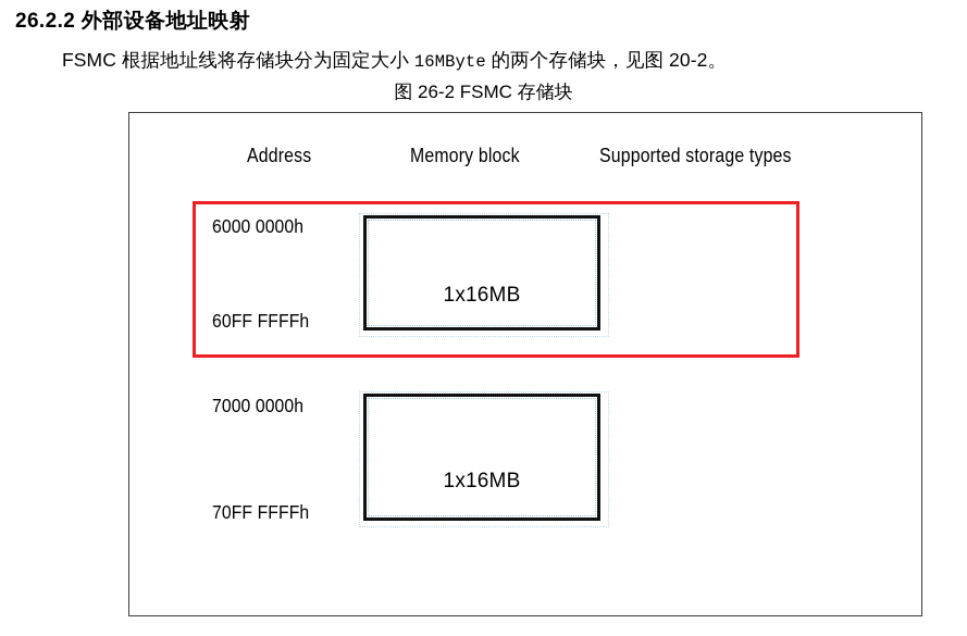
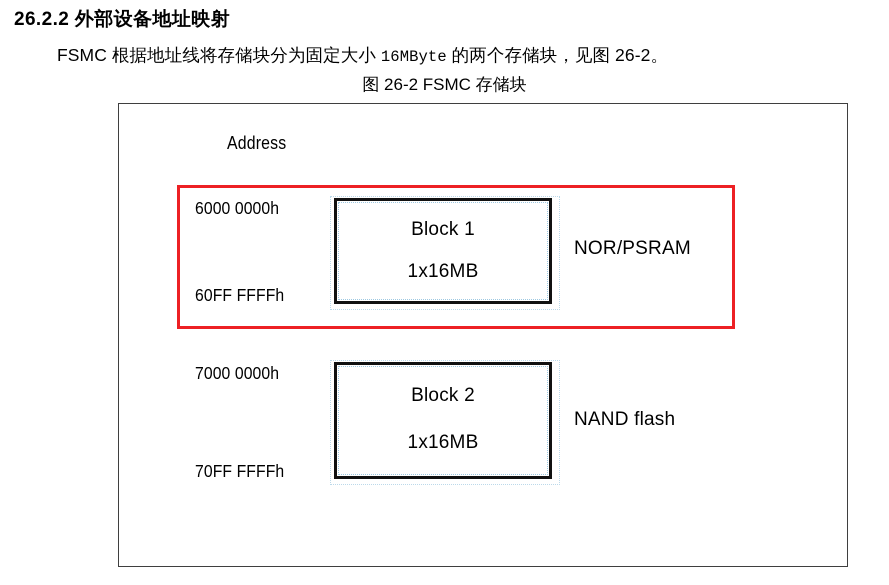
  26.2.2 外部设备地址映射
- FSMC 根据地址线将存储块分为固定大小 16MByte 的两个存储块，见图 20-2。
+ FSMC 根据地址线将存储块分为固定大小 16MByte 的两个存储块，见图 26-2。
  图 26-2 FSMC 存储块
  Address
- Memory block
- Supported storage types
  6000 0000h
  60FF FFFFh
+ Block 1
  1x16MB
+ NOR/PSRAM
  7000 0000h
  70FF FFFFh
+ Block 2
  1x16MB
+ NAND flash
